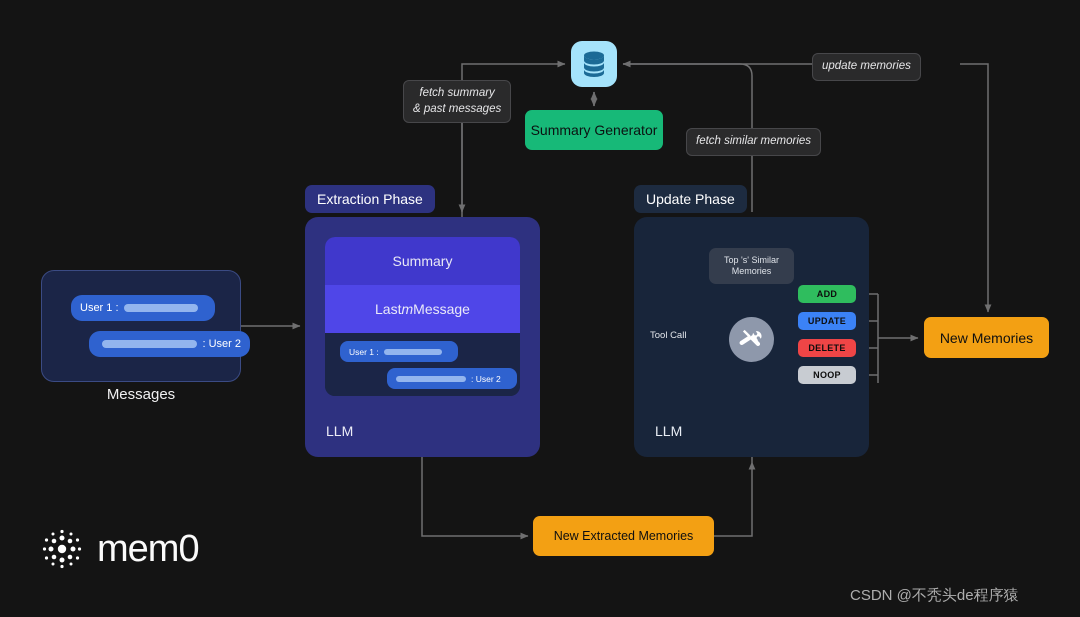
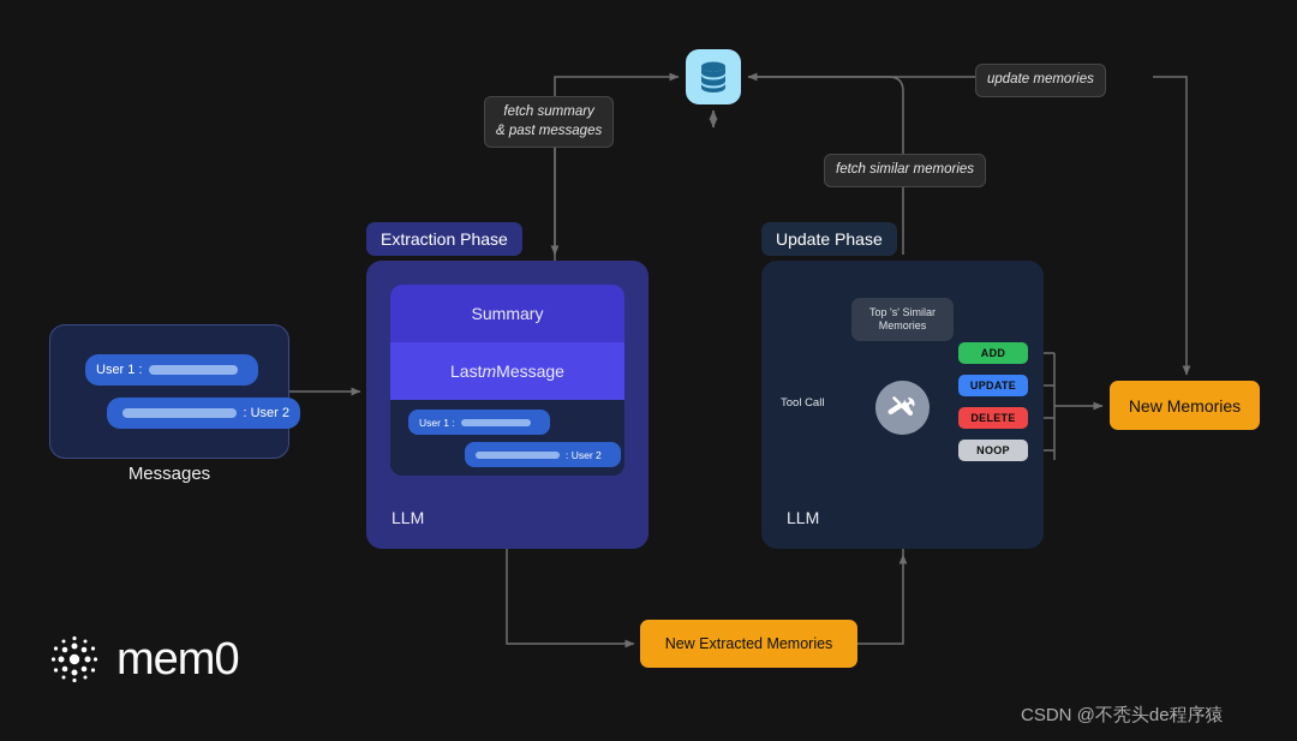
  User 1 :
  : User 2
  Messages
  Extraction Phase
  Summary
  Last
  m
  Message
  User 1 :
  : User 2
  LLM
  Update Phase
  Top 's' Similar
  Memories
  Tool Call
  ADD
  UPDATE
  DELETE
  NOOP
  LLM
- Summary Generator
  New Memories
  New Extracted Memories
  fetch summary
  & past messages
  fetch similar memories
  update memories
  mem0
  CSDN @不秃头de程序猿
